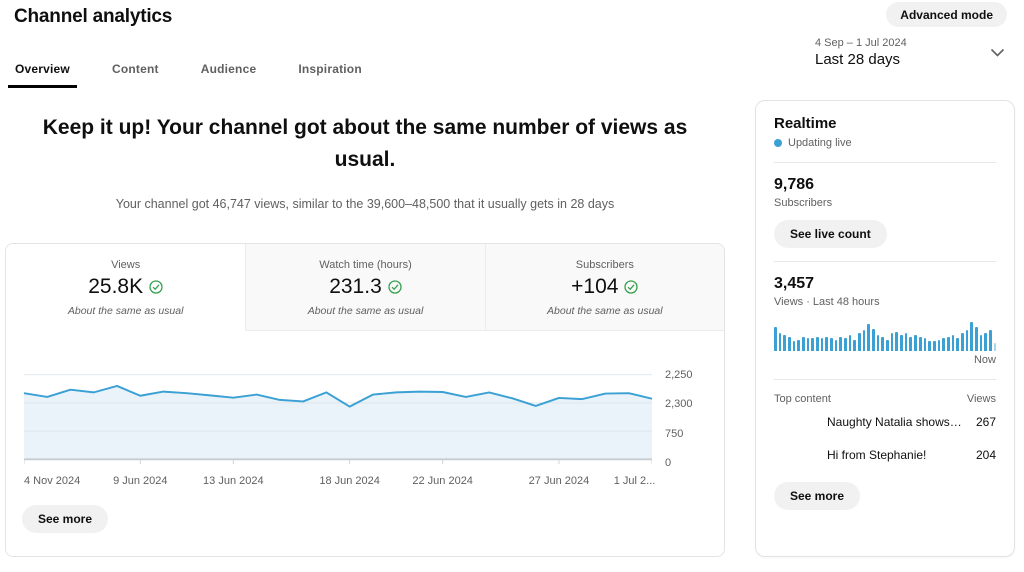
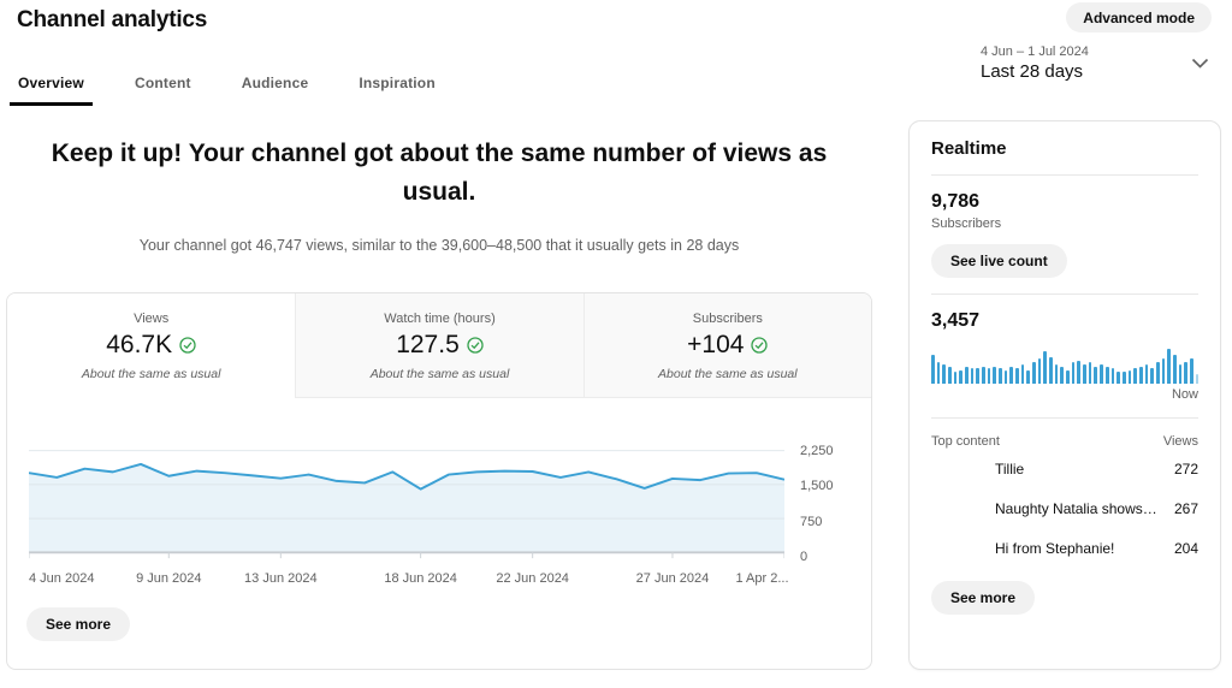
  Channel analytics
  Advanced mode
- 4 Sep – 1 Jul 2024
+ 4 Jun – 1 Jul 2024
  Last 28 days
  Overview
  Content
  Audience
  Inspiration
  Keep it up! Your channel got about the same number of views as usual.
  Your channel got 46,747 views, similar to the 39,600–48,500 that it usually gets in 28 days
  Views
- 25.8K
+ 46.7K
  About the same as usual
  Watch time (hours)
- 231.3
+ 127.5
  About the same as usual
  Subscribers
  +104
  About the same as usual
  0
  750
- 2,300
+ 1,500
  2,250
- 4 Nov 2024
+ 4 Jun 2024
  9 Jun 2024
  13 Jun 2024
  18 Jun 2024
  22 Jun 2024
  27 Jun 2024
- 1 Jul 2...
+ 1 Apr 2...
  See more
  Realtime
- Updating live
  9,786
  Subscribers
  See live count
  3,457
- Views · Last 48 hours
  Now
  Top content
  Views
+ Tillie
+ 272
  Naughty Natalia shows off
  267
  Hi from Stephanie!
  204
  See more
